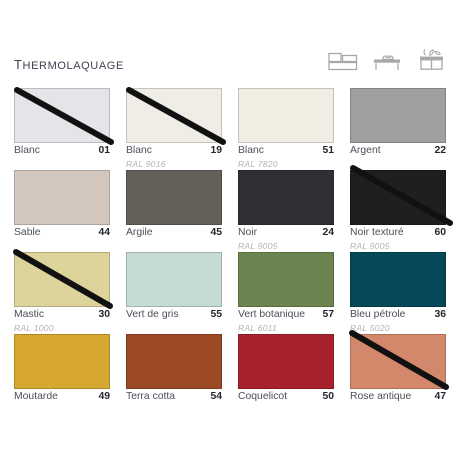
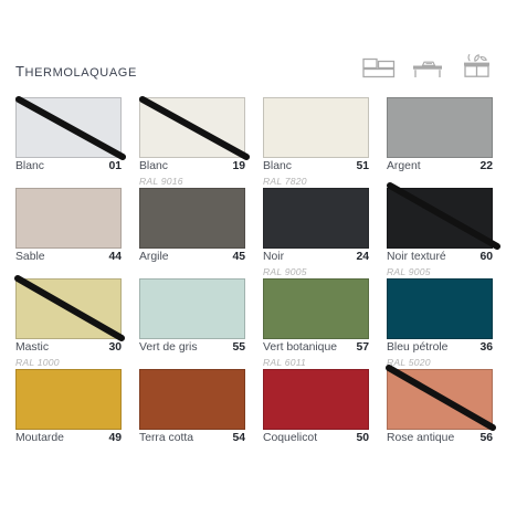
  thermolaquage
  Blanc
  01
  Blanc
  19
  RAL 9016
  Blanc
  51
  RAL 7820
  Argent
  22
  Sable
  44
  Argile
  45
  Noir
  24
  RAL 9005
  Noir texturé
  60
  RAL 9005
  Mastic
  30
  RAL 1000
  Vert de gris
  55
  Vert botanique
  57
  RAL 6011
  Bleu pétrole
  36
  RAL 5020
  Moutarde
  49
  Terra cotta
  54
  Coquelicot
  50
  Rose antique
- 47
+ 56
